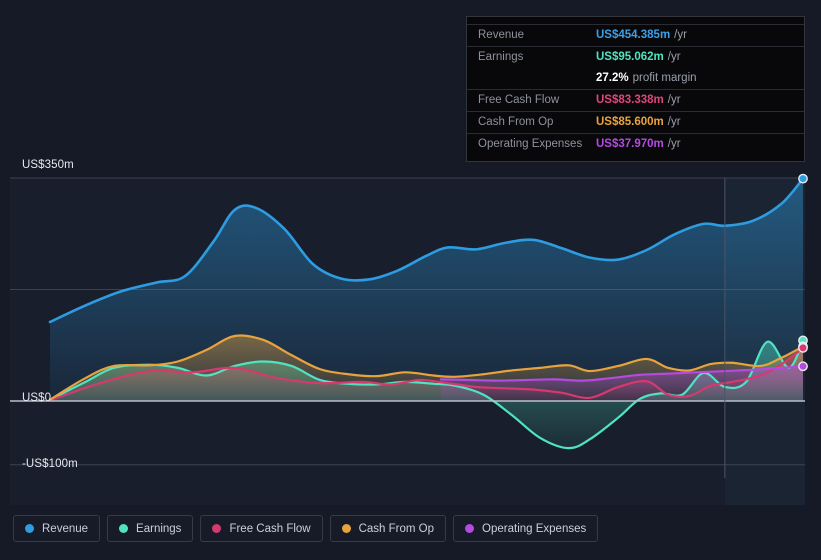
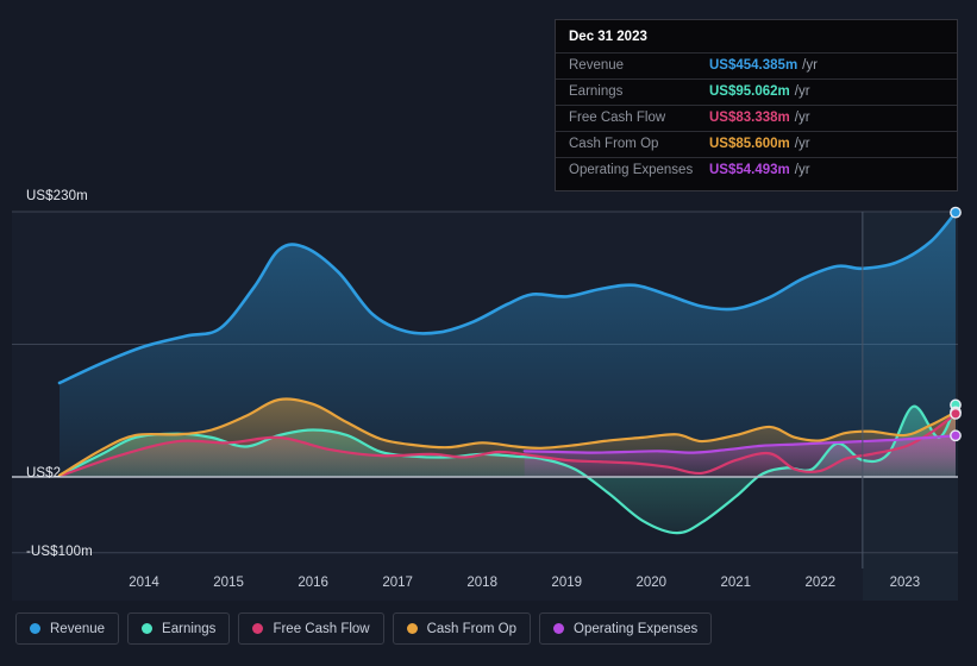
- US$350m
+ US$230m
- US$0
+ US$2
  -US$100m
+ 2014
+ 2015
+ 2016
+ 2017
+ 2018
+ 2019
+ 2020
+ 2021
+ 2022
+ 2023
+ Dec 31 2023
  Revenue
  US$454.385m /yr
  Earnings
  US$95.062m /yr
- 27.2% profit margin
  Free Cash Flow
  US$83.338m /yr
  Cash From Op
  US$85.600m /yr
  Operating Expenses
- US$37.970m /yr
+ US$54.493m /yr
  Revenue
  Earnings
  Free Cash Flow
  Cash From Op
  Operating Expenses
